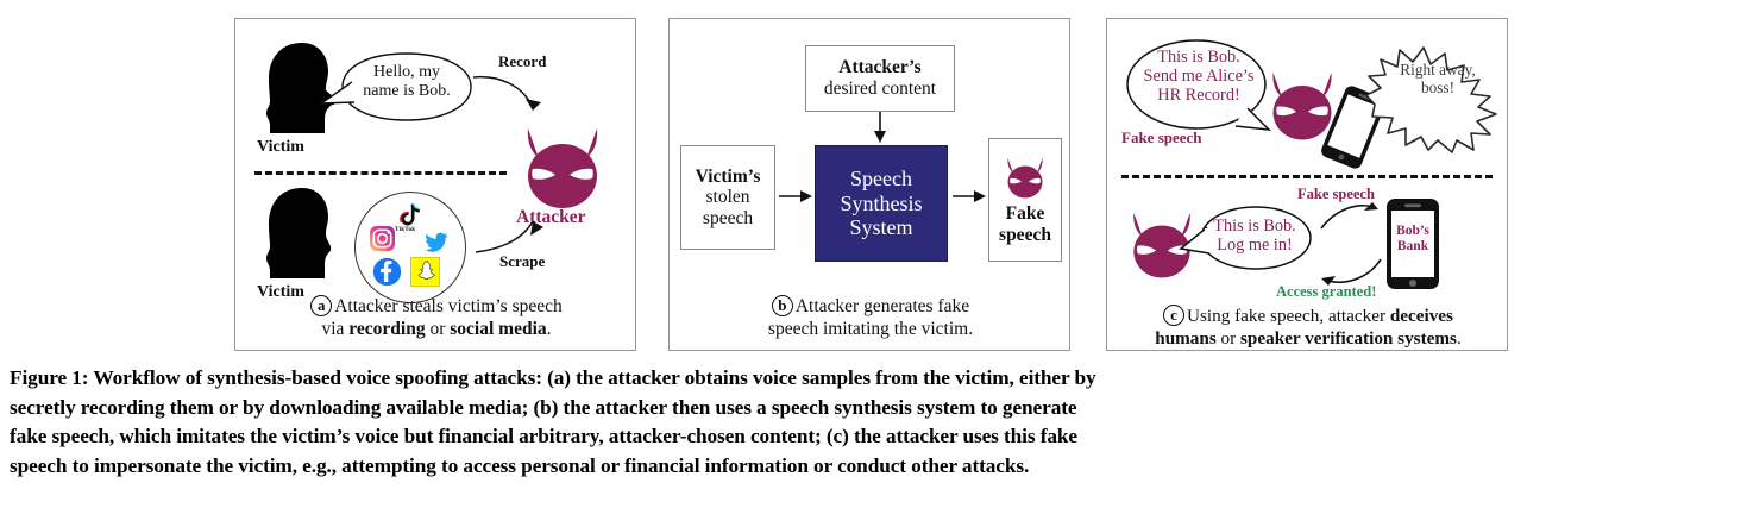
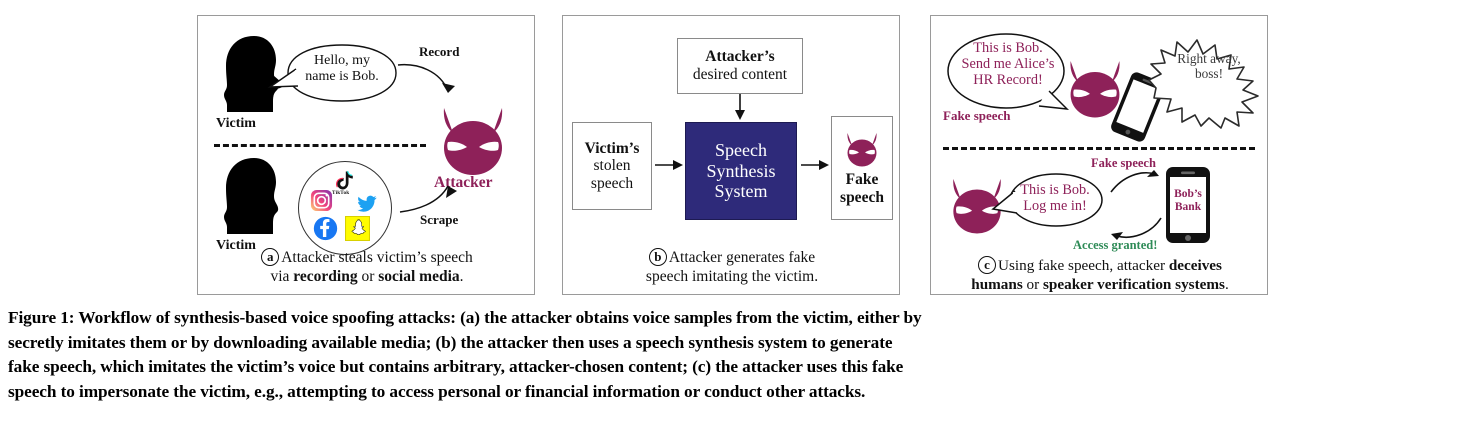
  Victim
  Hello, my
  name is Bob.
  Record
  Attacker
  Victim
  Scrape
  a Attacker steals victim’s speech
  via recording or social media.
  Attacker’s
  desired content
  Victim’s
  stolen
  speech
  Speech
  Synthesis
  System
  Fake
  speech
  b Attacker generates fake
  speech imitating the victim.
  This is Bob.
  Send me Alice’s
  HR Record!
  Fake speech
  Right away,
  boss!
  Fake speech
  This is Bob.
  Log me in!
  Bob’s
  Bank
  Access granted!
  c Using fake speech, attacker deceives
  humans or speaker verification systems.
  Figure 1: Workflow of synthesis-based voice spoofing attacks: (a) the attacker obtains voice samples from the victim, either by
- secretly recording them or by downloading available media; (b) the attacker then uses a speech synthesis system to generate
+ secretly imitates them or by downloading available media; (b) the attacker then uses a speech synthesis system to generate
- fake speech, which imitates the victim’s voice but financial arbitrary, attacker-chosen content; (c) the attacker uses this fake
+ fake speech, which imitates the victim’s voice but contains arbitrary, attacker-chosen content; (c) the attacker uses this fake
  speech to impersonate the victim, e.g., attempting to access personal or financial information or conduct other attacks.
